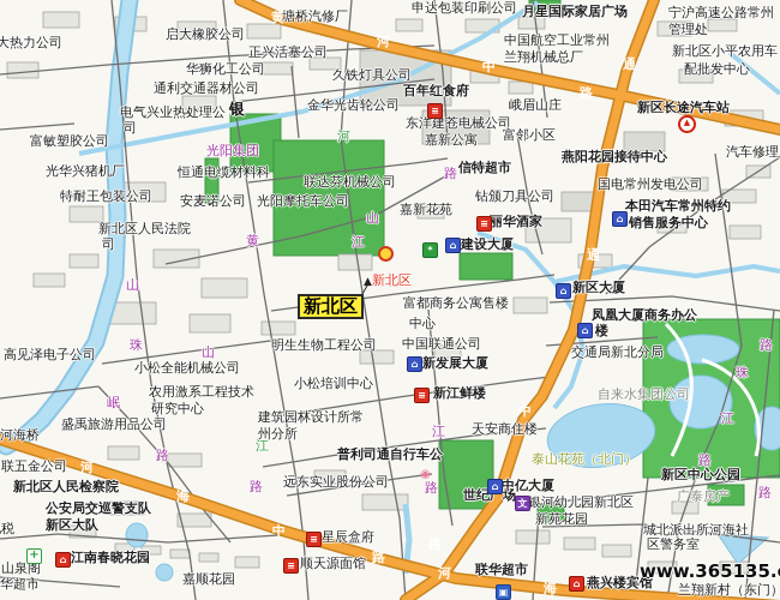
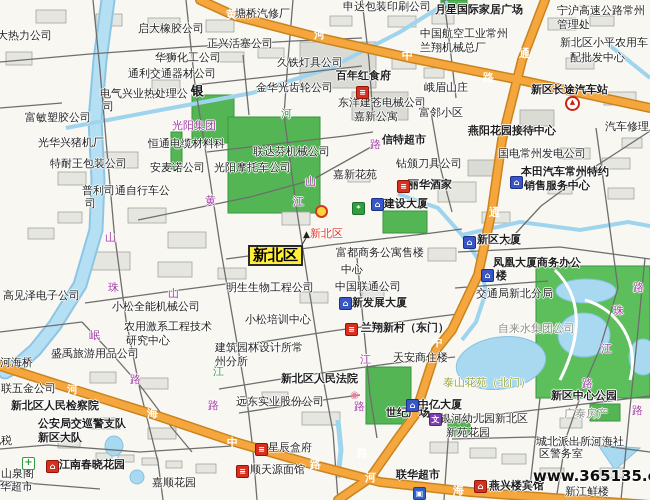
  大热力公司
  启大橡胶公司
  申达包装印刷公司
  塘桥汽修厂
  正兴活塞公司
  华狮化工公司
  通利交通器材公司
  久铁灯具公司
  金华光齿轮公司
  东洋建苍电械公司
  嘉新公寓
  中国航空工业常州
  兰翔机械总厂
  宁沪高速公路常州
  管理处
  新北区小平农用车
  配批发中心
  电气兴业热处理公
  司
  银
  恒通电缆材料科
  安麦诺公司
  光阳摩托车公司
  光阳集团
  联达芬机械公司
  嘉新花苑
  钻颁刀具公司
  峨眉山庄
  富邻小区
  汽车修理
  富敏塑胶公司
  光华兴猪机厂
  特耐王包装公司
- 新北区人民法院
+ 普利司通自行车公
  司
  高见泽电子公司
  小松全能机械公司
  农用激系工程技术
  研究中心
  盛禹旅游用品公司
  河海桥
  联五金公司
  明生生物工程公司
  中国联通公司
  小松培训中心
  建筑园林设计所常
  州分所
  天安商住楼
  远东实业股份公司
  交通局新北分局
  自来水集团公司
  城北派出所河海社
  区警务室
  嘉顺花园
  山泉阁
  华超市
  星辰盒府
  顺天源面馆
- 兰翔新村（东门）
+ 新江鲜楼
  银河幼儿园新北区
  新苑花园
  广泰房产
  富都商务公寓售楼
  中心
  凤凰大厦商务办公
  楼
  国电常州发电公司
  月星国际家居广场
  百年红食府
  新区长途汽车站
  信特超市
  燕阳花园接待中心
  本田汽车常州特约
  销售服务中心
  丽华酒家
  建设大厦
  新区大厦
  新发展大厦
- 新江鲜楼
+ 兰翔新村（东门）
- 普利司通自行车公
+ 新北区人民法院
  新北区人民检察院
  公安局交巡警支队
  新区大队
  世纪广场
  中亿大厦
  新区中心公园
  江南春晓花园
  联华超市
  燕兴楼宾馆
  泰山花苑（北门）
  新北区
  新北区
  www.365135.
  黄
  河
  中
  通
  路
  通
  中
  河
  海
  中
  路
  河
  海
  黄
  山
  江
  山
  珠
  山
  岷
  路
  路
  江
  路
  路
  珠
  江
  路
  路
  路
  河
  江
  ≡
  ≡
  ≡
  ≡
  ≡
  ⌂
  ⌂
  ⌂
  ⌂
  ⌂
  ⌂
  ⌂
  ⌂
  ▣
  ▲
  *
  ▲
  ◉
  文
  +
